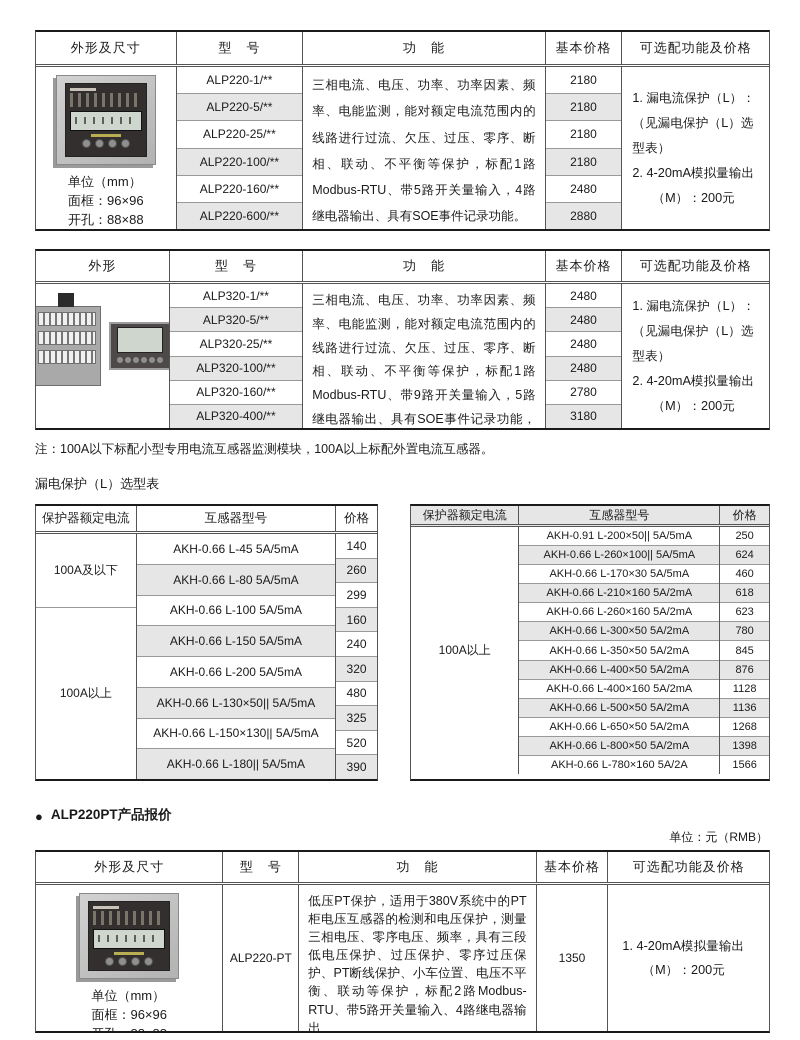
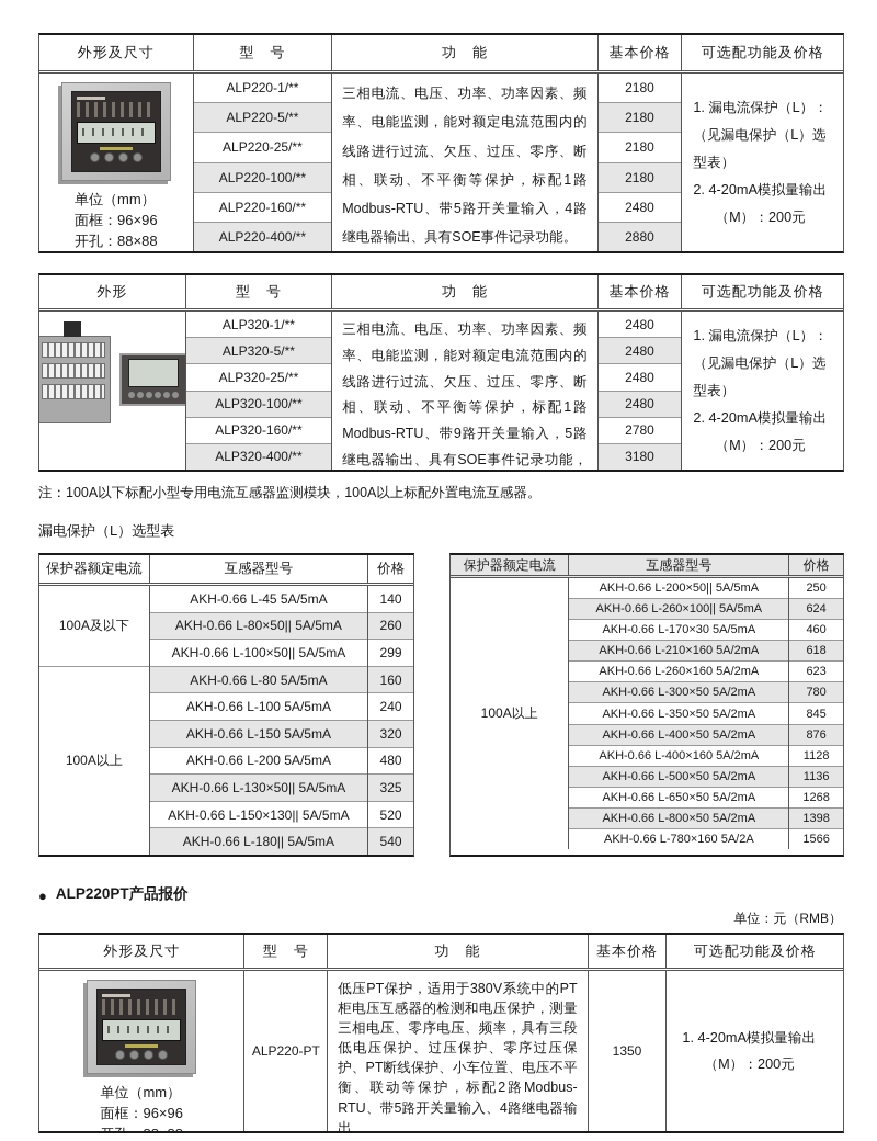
  外形及尺寸
  型 号
  功 能
  基本价格
  可选配功能及价格
  单位（mm）
  面框：96×96
  开孔：88×88
  ALP220-1/**
  ALP220-5/**
  ALP220-25/**
  ALP220-100/**
  ALP220-160/**
- ALP220-600/**
+ ALP220-400/**
  三相电流、电压、功率、功率因素、频率、电能监测，能对额定电流范围内的线路进行过流、欠压、过压、零序、断相、联动、不平衡等保护，标配1路Modbus-RTU、带5路开关量输入，4路继电器输出、具有SOE事件记录功能。
  2180
  2180
  2180
  2180
  2480
  2880
  1. 漏电流保护（L）：
  （见漏电保护（L）选型表）
  2. 4-20mA模拟量输出
  （M）：200元
  外形
  型 号
  功 能
  基本价格
  可选配功能及价格
  ALP320-1/**
  ALP320-5/**
  ALP320-25/**
  ALP320-100/**
  ALP320-160/**
  ALP320-400/**
  三相电流、电压、功率、功率因素、频率、电能监测，能对额定电流范围内的线路进行过流、欠压、过压、零序、断相、联动、不平衡等保护，标配1路Modbus-RTU、带9路开关量输入，5路继电器输出、具有SOE事件记录功能，
  2480
  2480
  2480
  2480
  2780
  3180
  1. 漏电流保护（L）：
  （见漏电保护（L）选型表）
  2. 4-20mA模拟量输出
  （M）：200元
  注：100A以下标配小型专用电流互感器监测模块，100A以上标配外置电流互感器。
  漏电保护（L）选型表
  保护器额定电流
  互感器型号
  价格
  100A及以下
  100A以上
  AKH-0.66 L-45 5A/5mA
+ AKH-0.66 L-80×50|| 5A/5mA
+ AKH-0.66 L-100×50|| 5A/5mA
  AKH-0.66 L-80 5A/5mA
  AKH-0.66 L-100 5A/5mA
  AKH-0.66 L-150 5A/5mA
  AKH-0.66 L-200 5A/5mA
  AKH-0.66 L-130×50|| 5A/5mA
  AKH-0.66 L-150×130|| 5A/5mA
  AKH-0.66 L-180|| 5A/5mA
  140
  260
  299
  160
  240
  320
  480
  325
  520
- 390
+ 540
  保护器额定电流
  互感器型号
  价格
  100A以上
- AKH-0.91 L-200×50|| 5A/5mA
+ AKH-0.66 L-200×50|| 5A/5mA
  AKH-0.66 L-260×100|| 5A/5mA
  AKH-0.66 L-170×30 5A/5mA
  AKH-0.66 L-210×160 5A/2mA
  AKH-0.66 L-260×160 5A/2mA
  AKH-0.66 L-300×50 5A/2mA
  AKH-0.66 L-350×50 5A/2mA
  AKH-0.66 L-400×50 5A/2mA
  AKH-0.66 L-400×160 5A/2mA
  AKH-0.66 L-500×50 5A/2mA
  AKH-0.66 L-650×50 5A/2mA
  AKH-0.66 L-800×50 5A/2mA
  AKH-0.66 L-780×160 5A/2A
  250
  624
  460
  618
  623
  780
  845
  876
  1128
  1136
  1268
  1398
  1566
  ●
  ALP220PT产品报价
  单位：元（RMB）
  外形及尺寸
  型 号
  功 能
  基本价格
  可选配功能及价格
  单位（mm）
  面框：96×96
  ALP220-PT
  低压PT保护，适用于380V系统中的PT柜电压互感器的检测和电压保护，测量三相电压、零序电压、频率，具有三段低电压保护、过压保护、零序过压保护、PT断线保护、小车位置、电压不平衡、联动等保护，标配2路Modbus-RTU、带5路开关量输入、4路继电器输出
  1350
  1. 4-20mA模拟量输出
  （M）：200元
